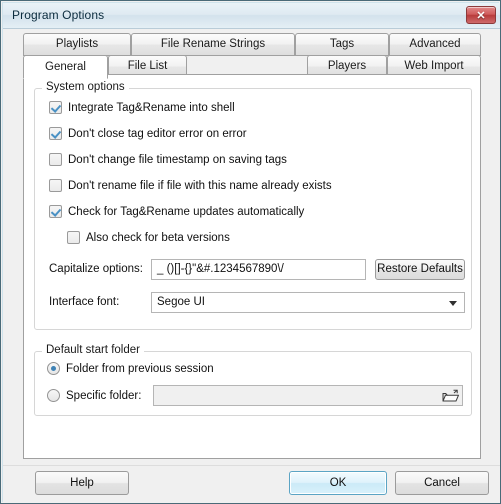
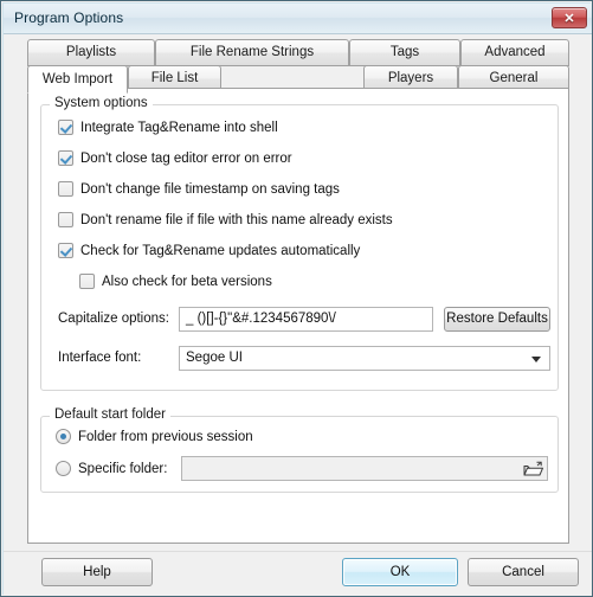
  Program Options
  ✕
  Playlists
  File Rename Strings
  Tags
  Advanced
- General
+ Web Import
  File List
  Players
- Web Import
+ General
  System options
  Integrate Tag&Rename into shell
  Don't close tag editor error on error
  Don't change file timestamp on saving tags
  Don't rename file if file with this name already exists
  Check for Tag&Rename updates automatically
  Also check for beta versions
  Capitalize options:
  _ ()[]-{}"&#.1234567890\/
  Restore Defaults
  Interface font:
  Segoe UI
  Default start folder
  Folder from previous session
  Specific folder:
  Help
  OK
  Cancel
